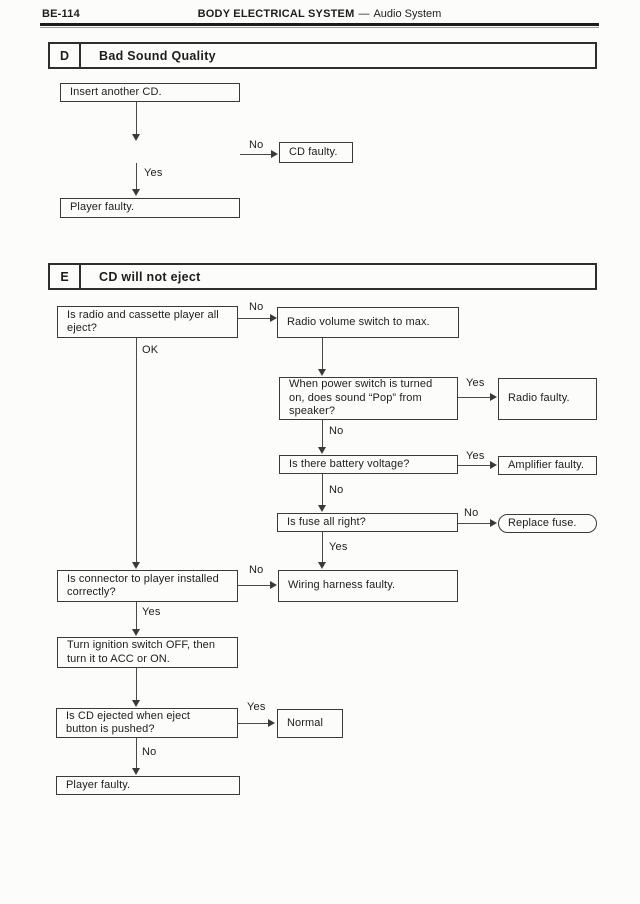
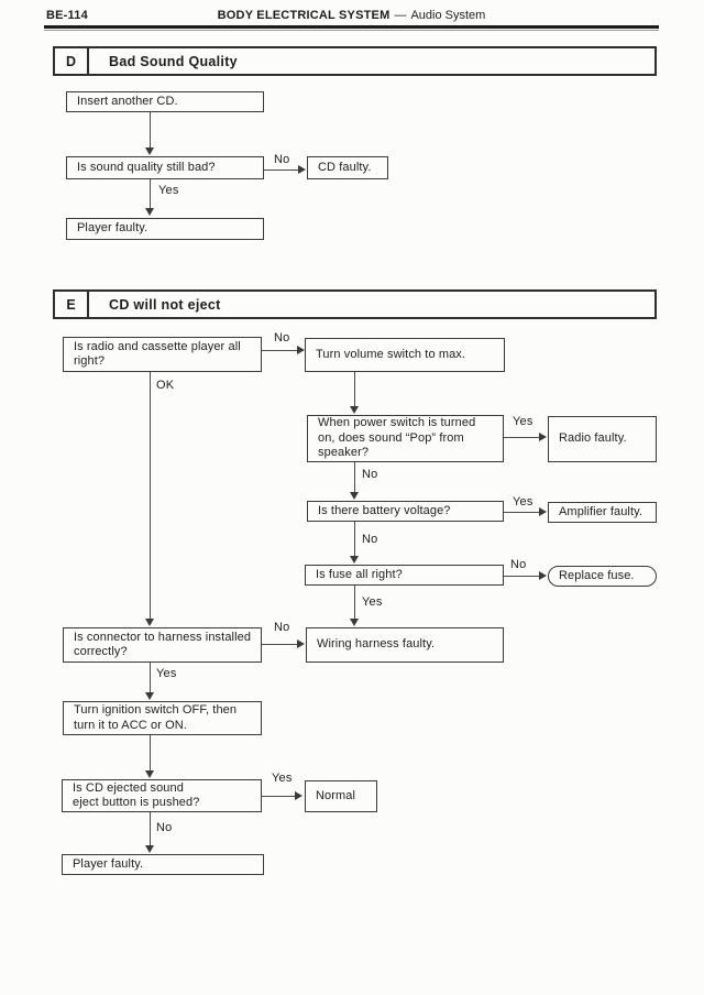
  BE-114
  BODY ELECTRICAL SYSTEM — Audio System
  D
  Bad Sound Quality
  Insert another CD.
+ Is sound quality still bad?
  CD faulty.
  Player faulty.
  No
  Yes
  E
  CD will not eject
- Is radio and cassette player all eject?
+ Is radio and cassette player all right?
- Radio volume switch to max.
+ Turn volume switch to max.
  When power switch is turned on, does sound “Pop” from speaker?
  Radio faulty.
  Is there battery voltage?
  Amplifier faulty.
  Is fuse all right?
  Replace fuse.
- Is connector to player installed correctly?
+ Is connector to harness installed correctly?
  Wiring harness faulty.
  Turn ignition switch OFF, then turn it to ACC or ON.
- Is CD ejected when eject button is pushed?
+ Is CD ejected sound eject button is pushed?
  Normal
  Player faulty.
  No
  OK
  Yes
  No
  Yes
  No
  No
  Yes
  No
  Yes
  Yes
  No
